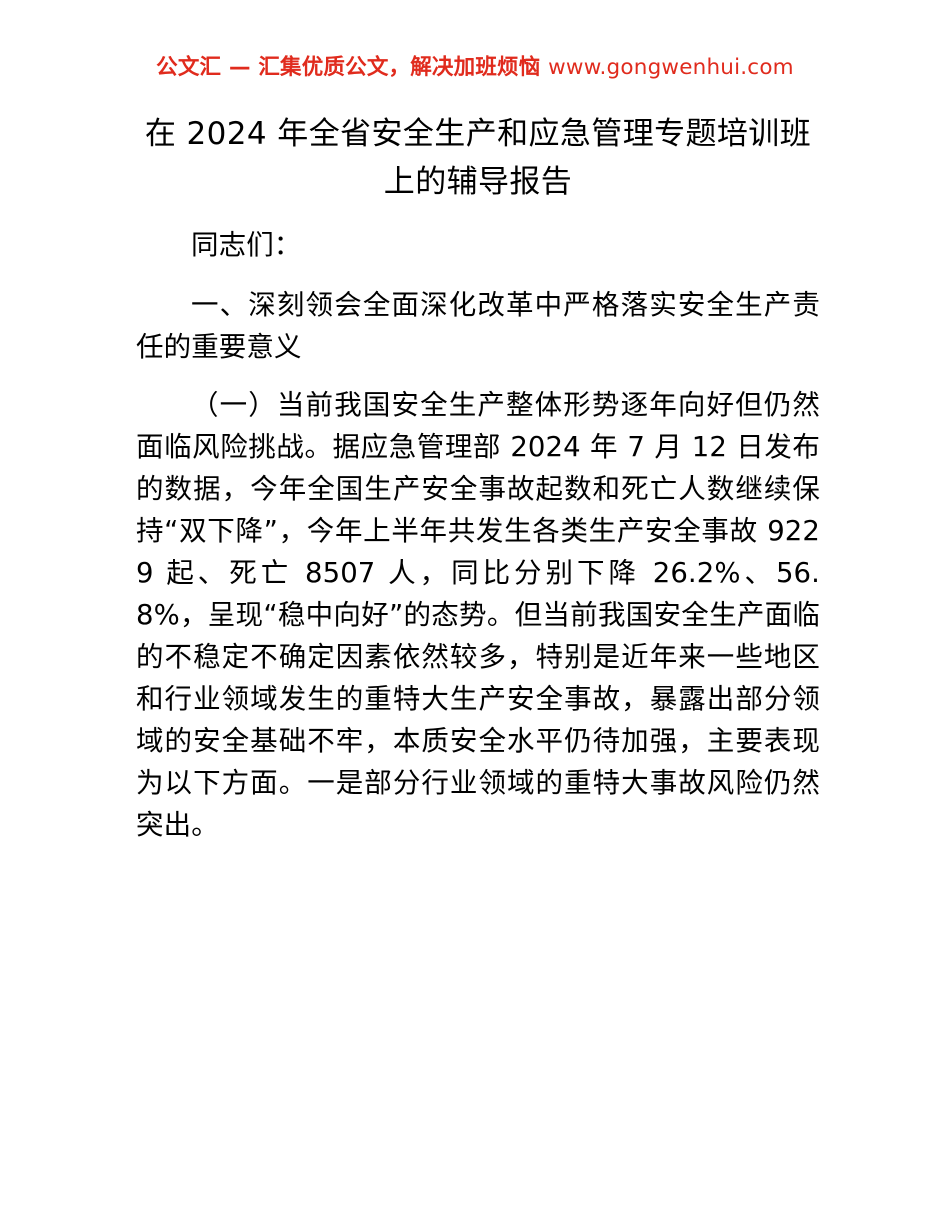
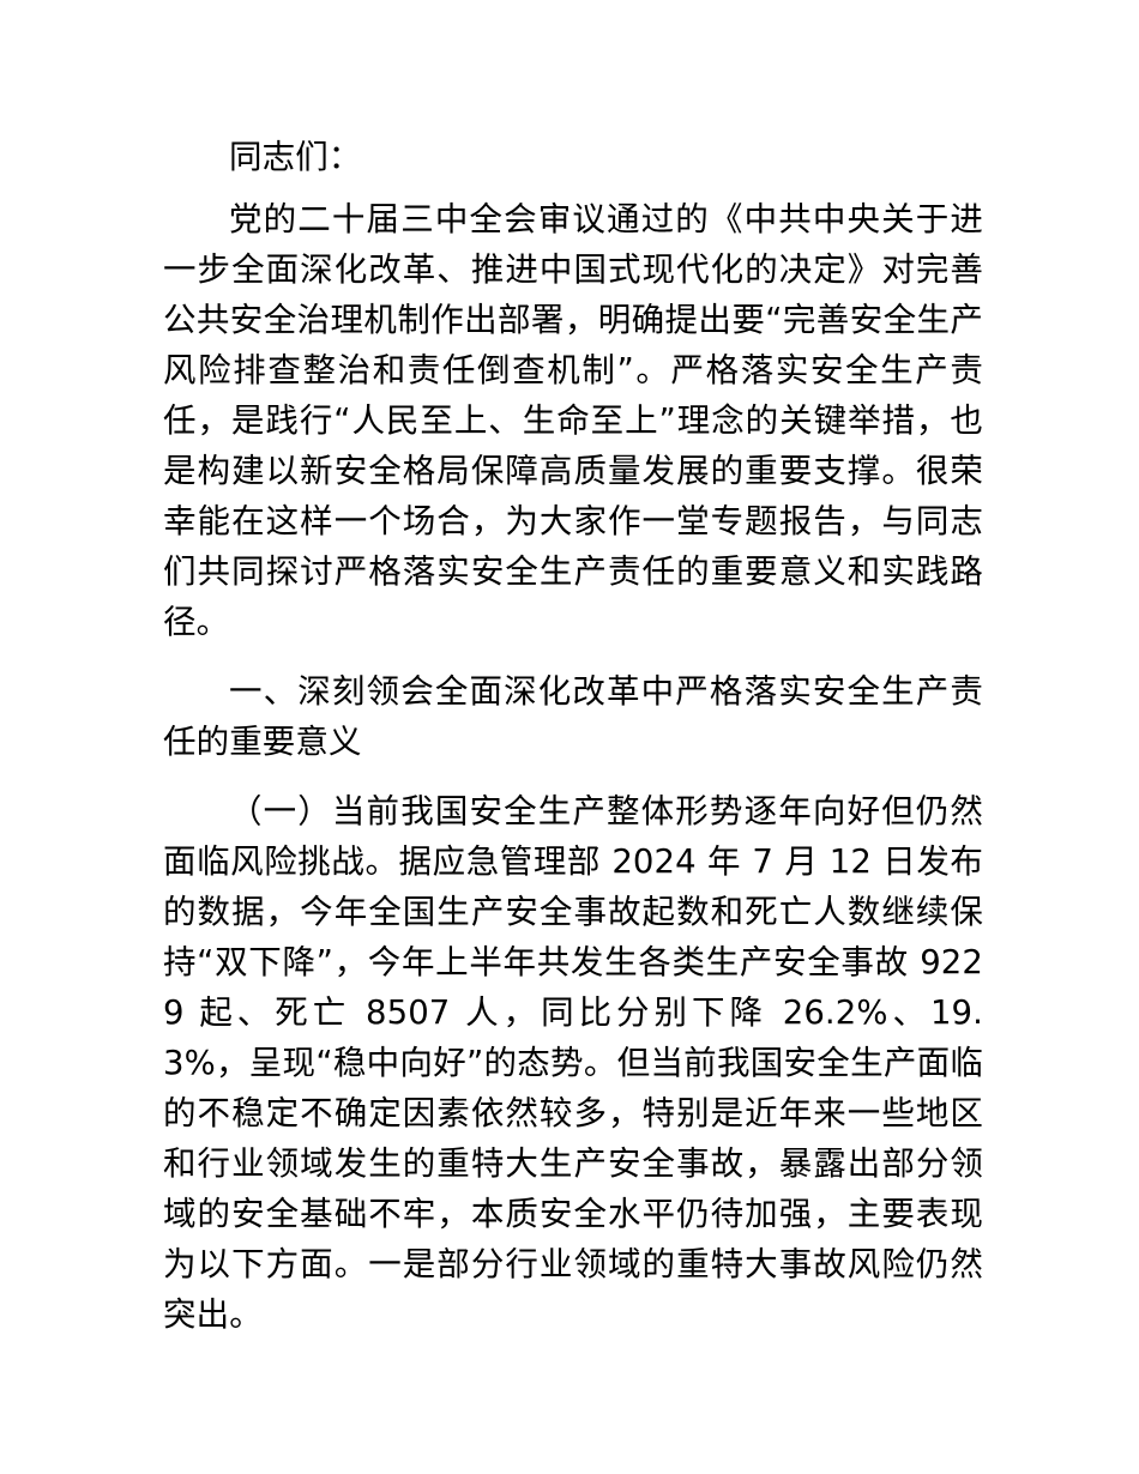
- 公文汇 — 汇集优质公文，解决加班烦恼 www.gongwenhui.com
- 在 2024 年全省安全生产和应急管理专题培训班上的辅导报告
  同志们：
+ 党的二十届三中全会审议通过的《中共中央关于进一步全面深化改革、推进中国式现代化的决定》对完善公共安全治理机制作出部署，明确提出要“完善安全生产风险排查整治和责任倒查机制”。严格落实安全生产责任，是践行“人民至上、生命至上”理念的关键举措，也是构建以新安全格局保障高质量发展的重要支撑。很荣幸能在这样一个场合，为大家作一堂专题报告，与同志们共同探讨严格落实安全生产责任的重要意义和实践路径。
  一、深刻领会全面深化改革中严格落实安全生产责任的重要意义
- （一）当前我国安全生产整体形势逐年向好但仍然面临风险挑战。据应急管理部 2024 年 7 月 12 日发布的数据，今年全国生产安全事故起数和死亡人数继续保持“双下降”，今年上半年共发生各类生产安全事故 9229 起、死亡 8507 人，同比分别下降 26.2%、56.8%，呈现“稳中向好”的态势。但当前我国安全生产面临的不稳定不确定因素依然较多，特别是近年来一些地区和行业领域发生的重特大生产安全事故，暴露出部分领域的安全基础不牢，本质安全水平仍待加强，主要表现为以下方面。一是部分行业领域的重特大事故风险仍然突出。
+ （一）当前我国安全生产整体形势逐年向好但仍然面临风险挑战。据应急管理部 2024 年 7 月 12 日发布的数据，今年全国生产安全事故起数和死亡人数继续保持“双下降”，今年上半年共发生各类生产安全事故 9229 起、死亡 8507 人，同比分别下降 26.2%、19.3%，呈现“稳中向好”的态势。但当前我国安全生产面临的不稳定不确定因素依然较多，特别是近年来一些地区和行业领域发生的重特大生产安全事故，暴露出部分领域的安全基础不牢，本质安全水平仍待加强，主要表现为以下方面。一是部分行业领域的重特大事故风险仍然突出。
